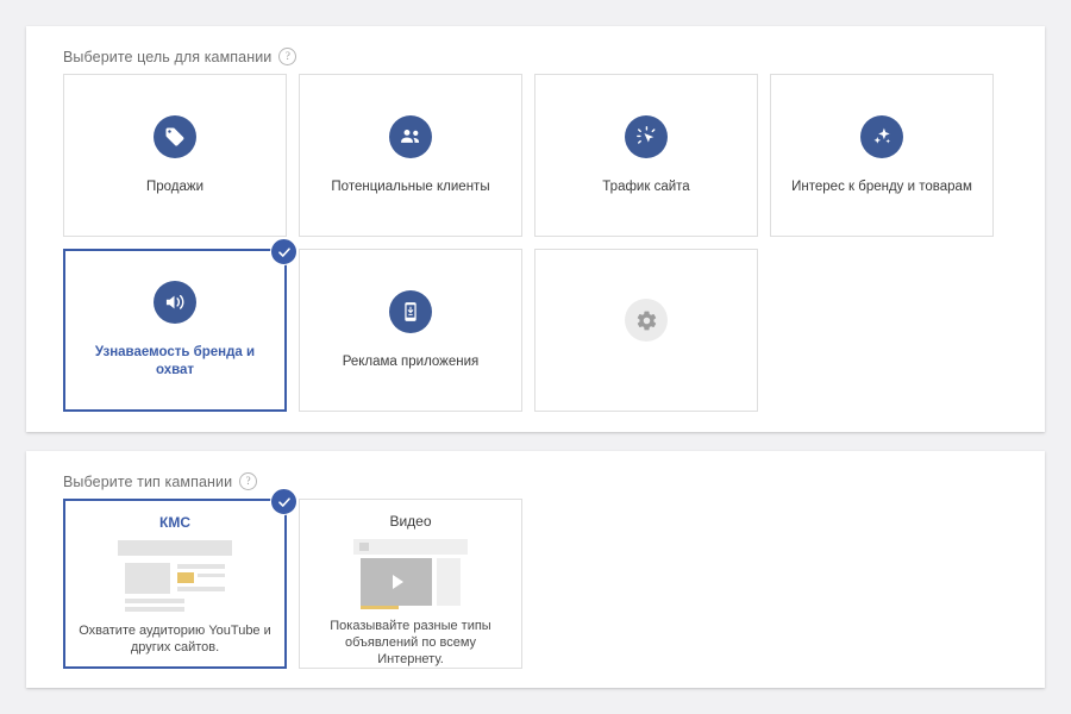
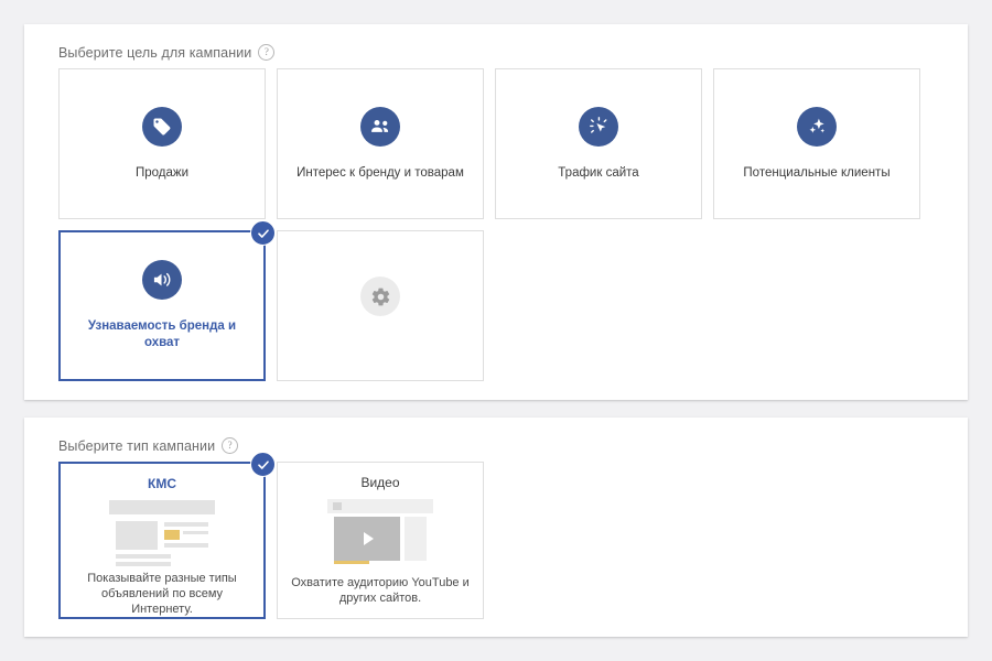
  Выберите цель для кампании
  ?
  Продажи
- Потенциальные клиенты
+ Интерес к бренду и товарам
  Трафик сайта
- Интерес к бренду и товарам
+ Потенциальные клиенты
  Узнаваемость бренда и охват
- Реклама приложения
  Выберите тип кампании
  ?
  КМС
- Охватите аудиторию YouTube и других сайтов.
+ Показывайте разные типы объявлений по всему Интернету.
  Видео
- Показывайте разные типы объявлений по всему Интернету.
+ Охватите аудиторию YouTube и других сайтов.
